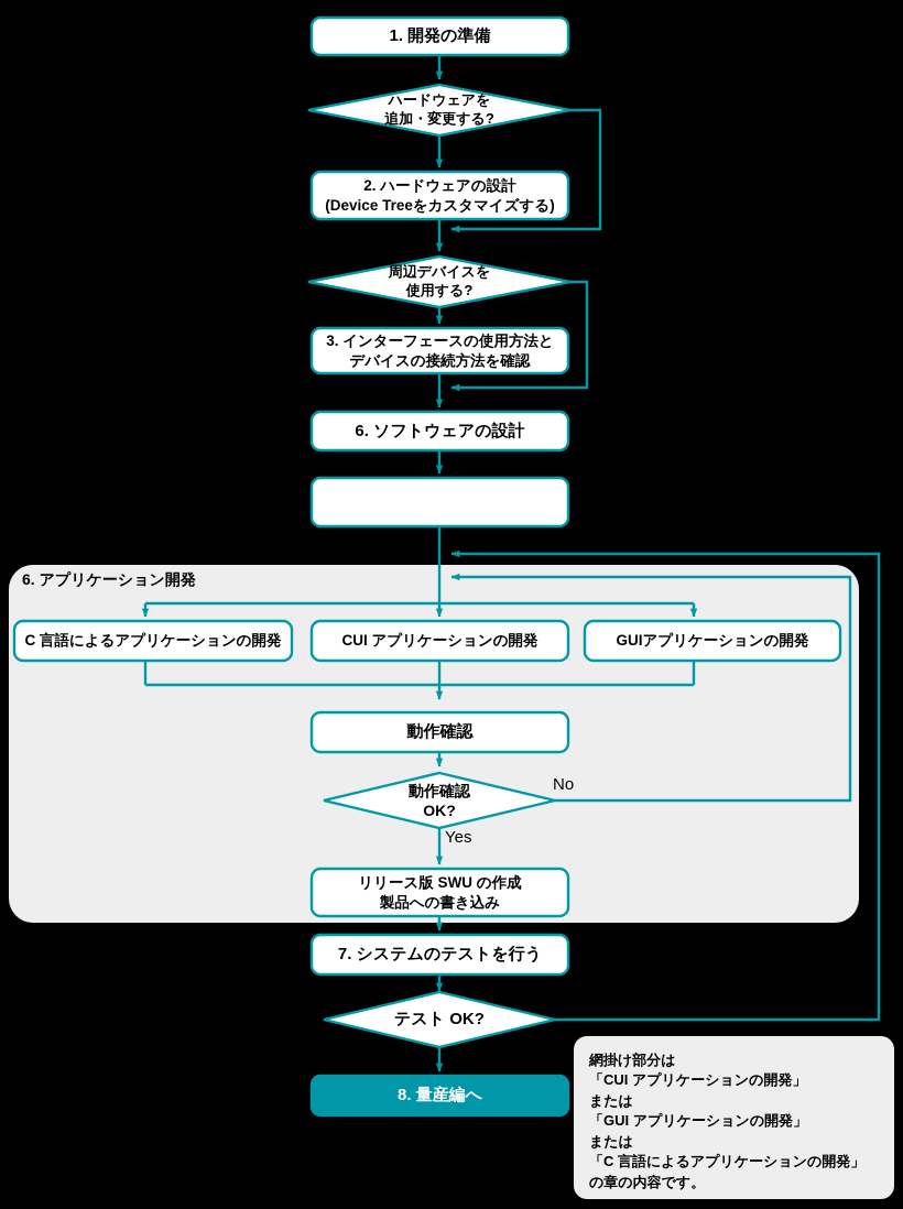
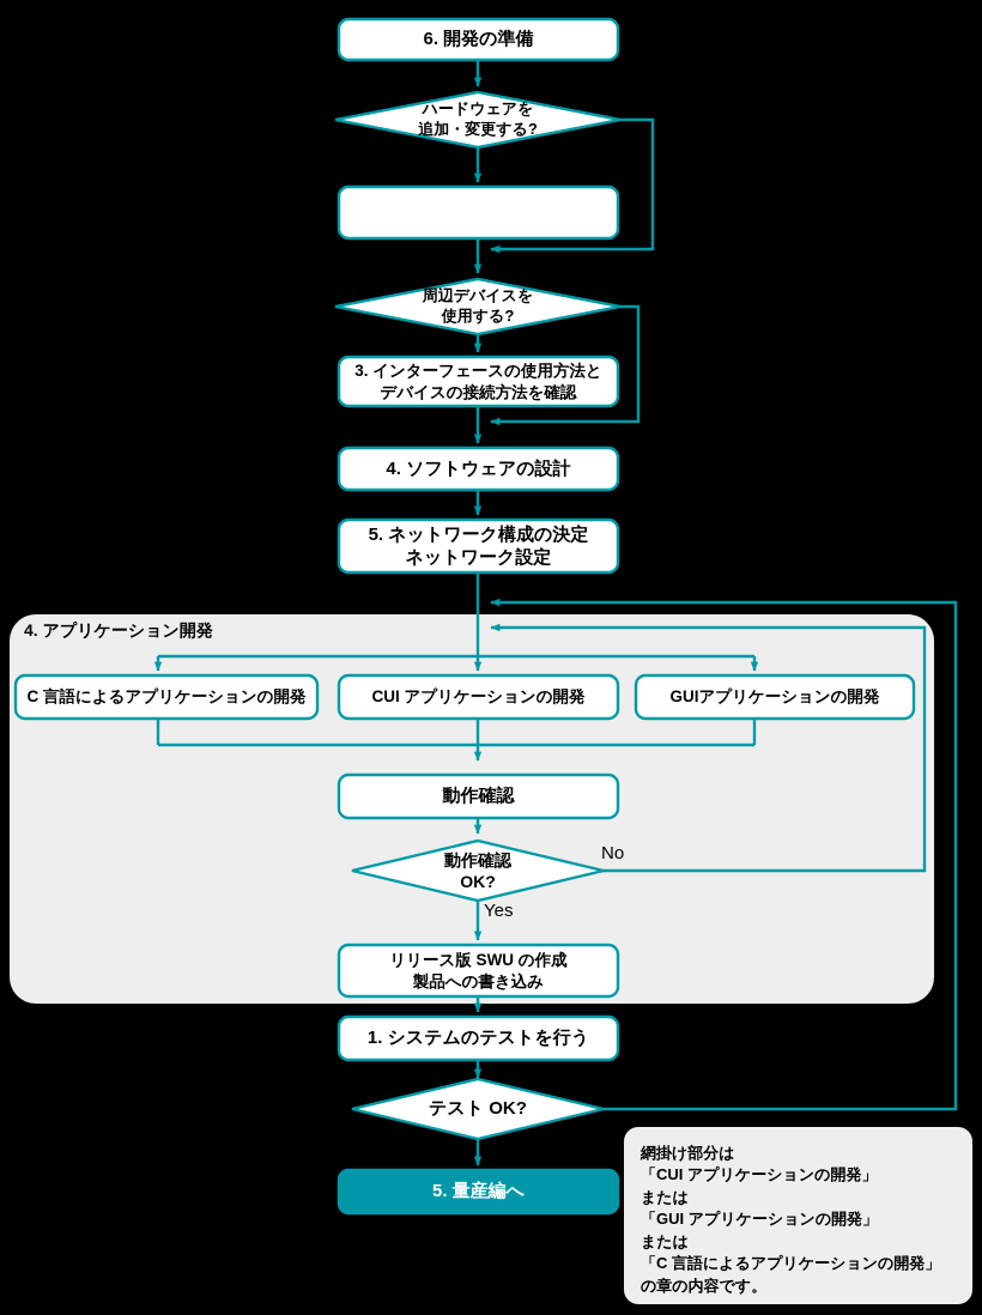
- 1. 開発の準備
+ 6. 開発の準備
  ハードウェアを
  追加・変更する?
- 2. ハードウェアの設計
- (Device Treeをカスタマイズする)
  周辺デバイスを
  使用する?
  3. インターフェースの使用方法と
  デバイスの接続方法を確認
- 6. ソフトウェアの設計
+ 4. ソフトウェアの設計
+ 5. ネットワーク構成の決定
+ ネットワーク設定
- 6. アプリケーション開発
+ 4. アプリケーション開発
  C 言語によるアプリケーションの開発
  CUI アプリケーションの開発
  GUIアプリケーションの開発
  動作確認
  動作確認
  OK?
  No
  Yes
  リリース版 SWU の作成
  製品への書き込み
- 7. システムのテストを行う
+ 1. システムのテストを行う
  テスト OK?
- 8. 量産編へ
+ 5. 量産編へ
  網掛け部分は
  「CUI アプリケーションの開発」
  または
  「GUI アプリケーションの開発」
  または
  「C 言語によるアプリケーションの開発」
  の章の内容です。
